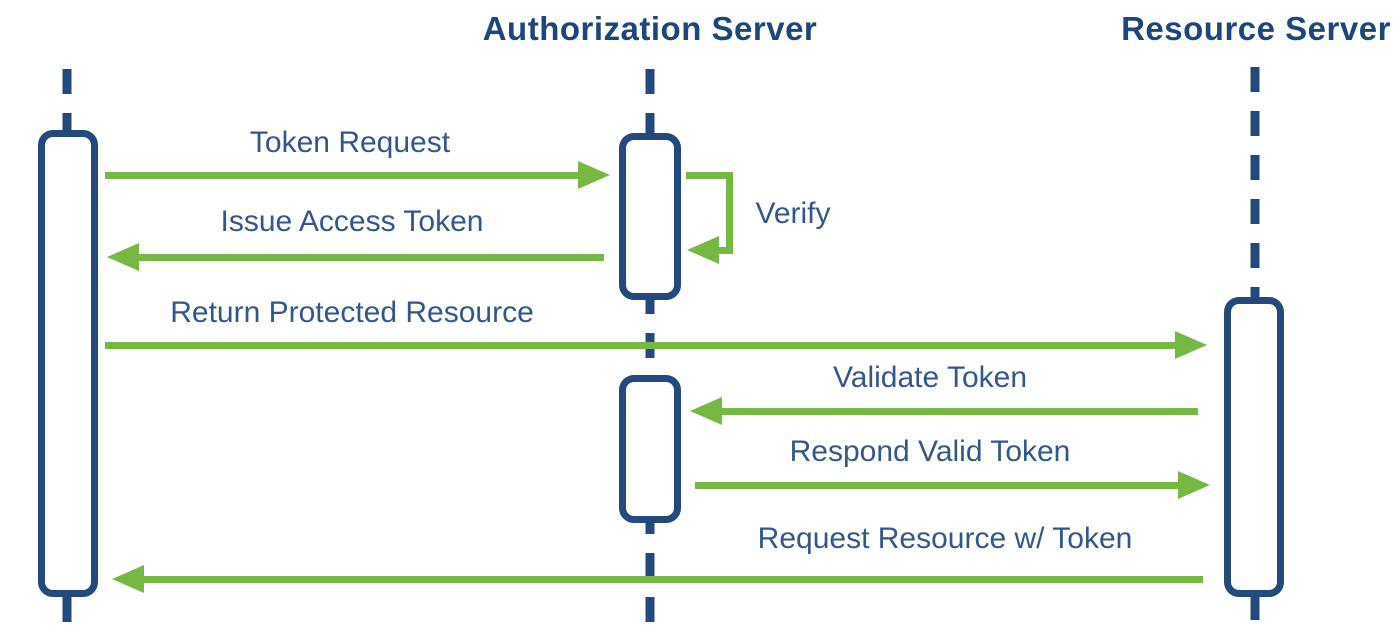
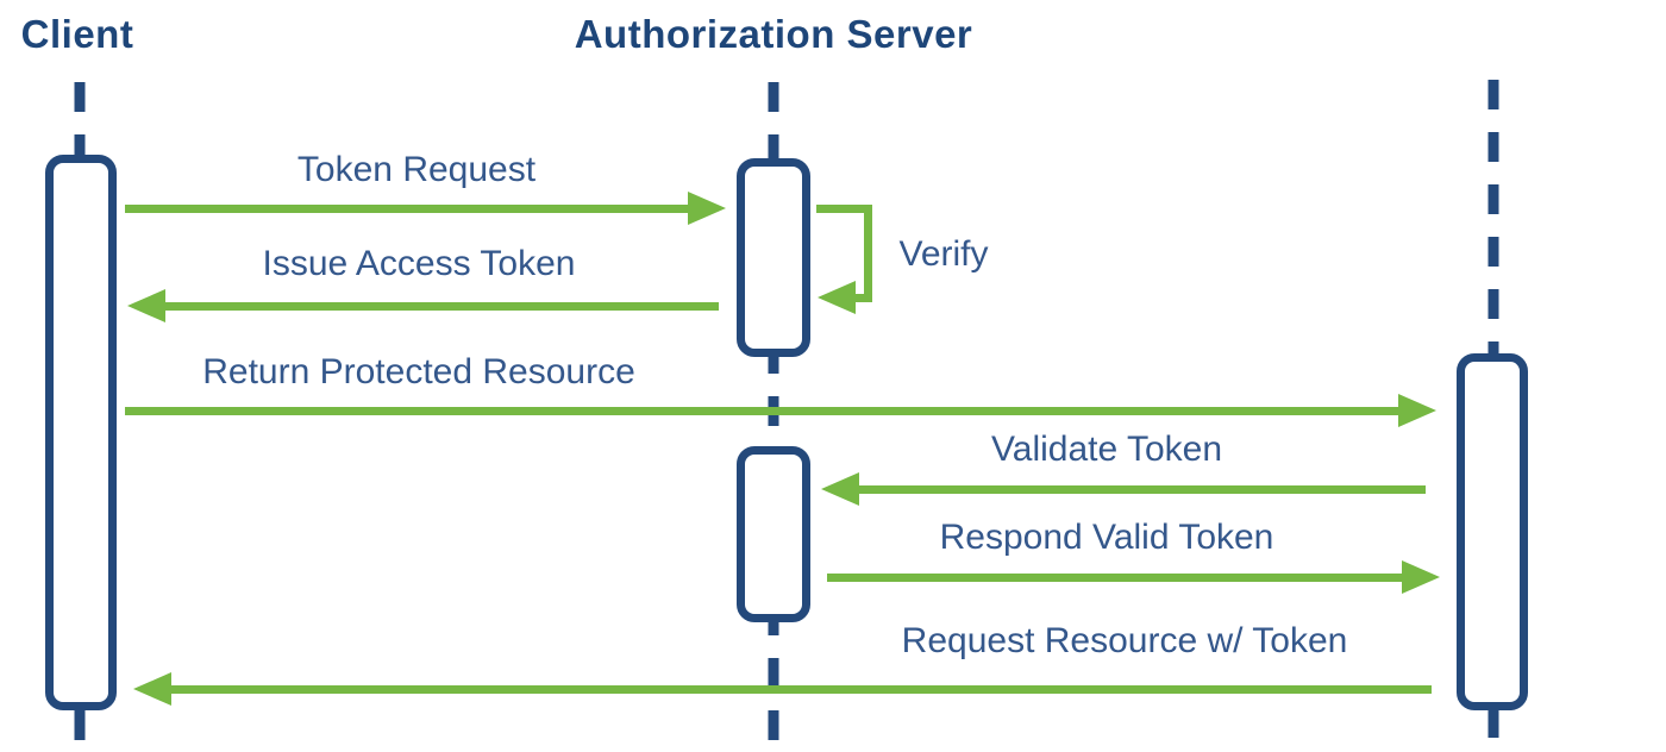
+ Client
  Authorization Server
- Resource Server
  Token Request
  Issue Access Token
  Verify
  Return Protected Resource
  Validate Token
  Respond Valid Token
  Request Resource w/ Token
